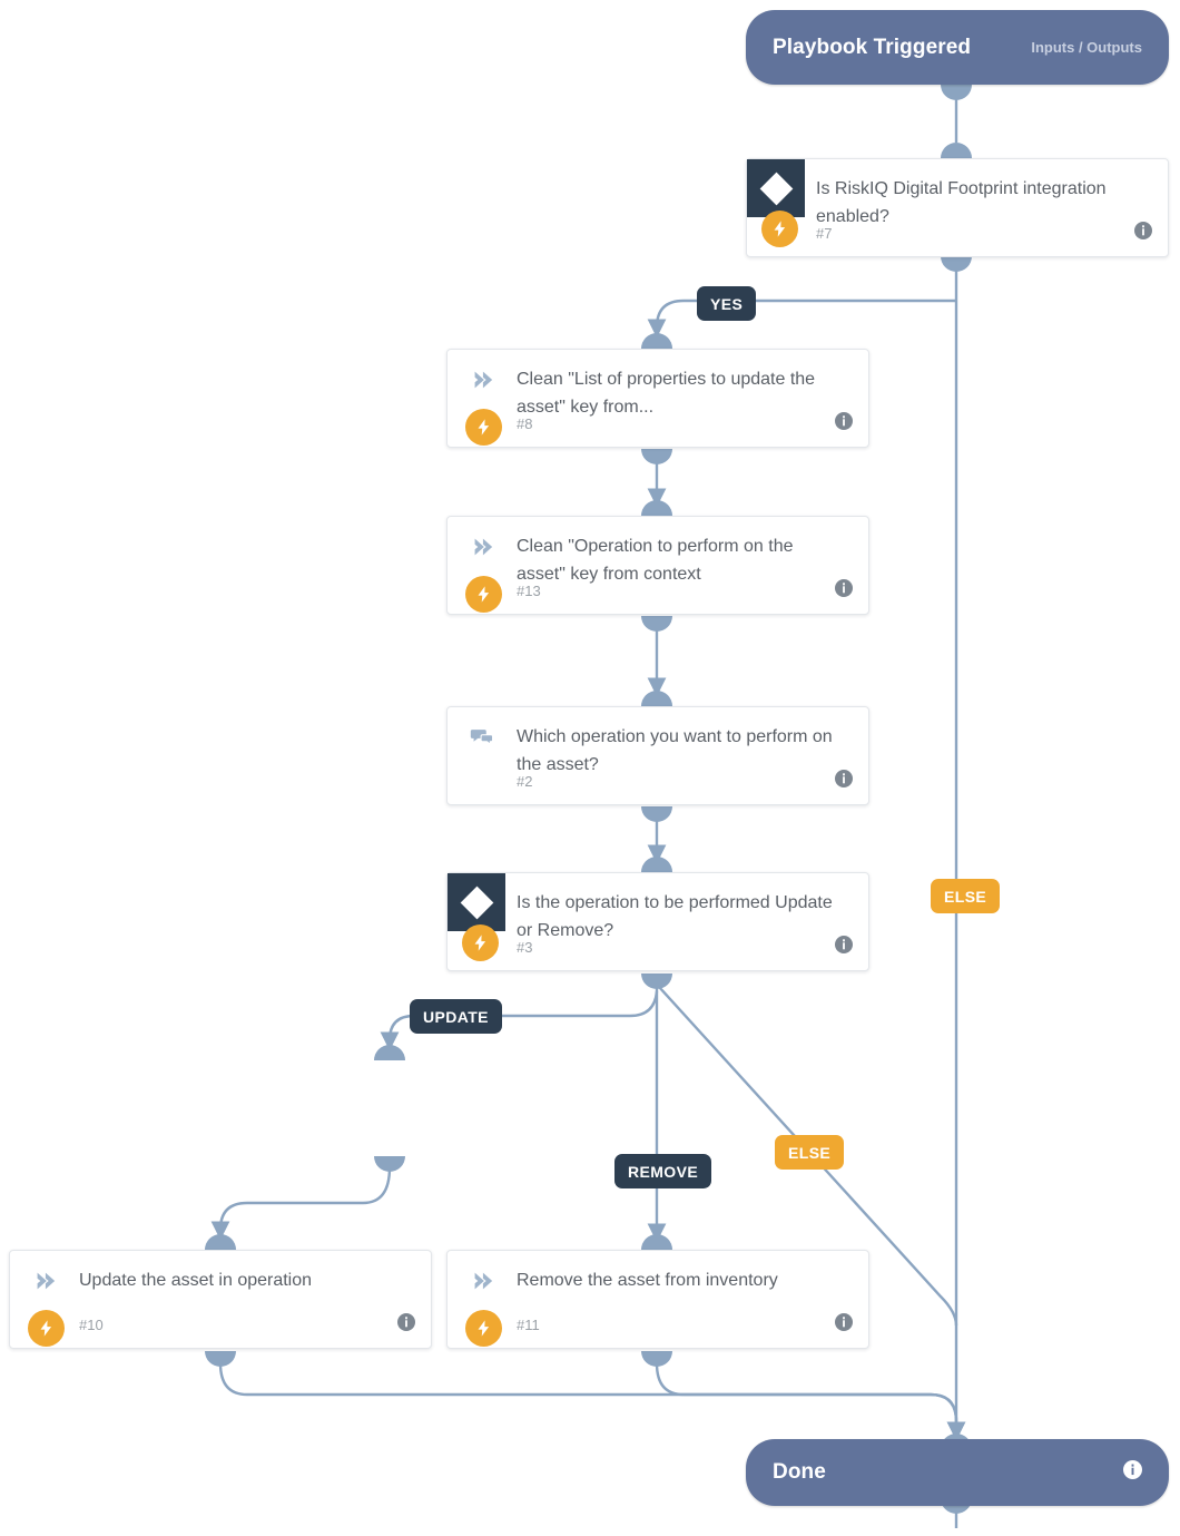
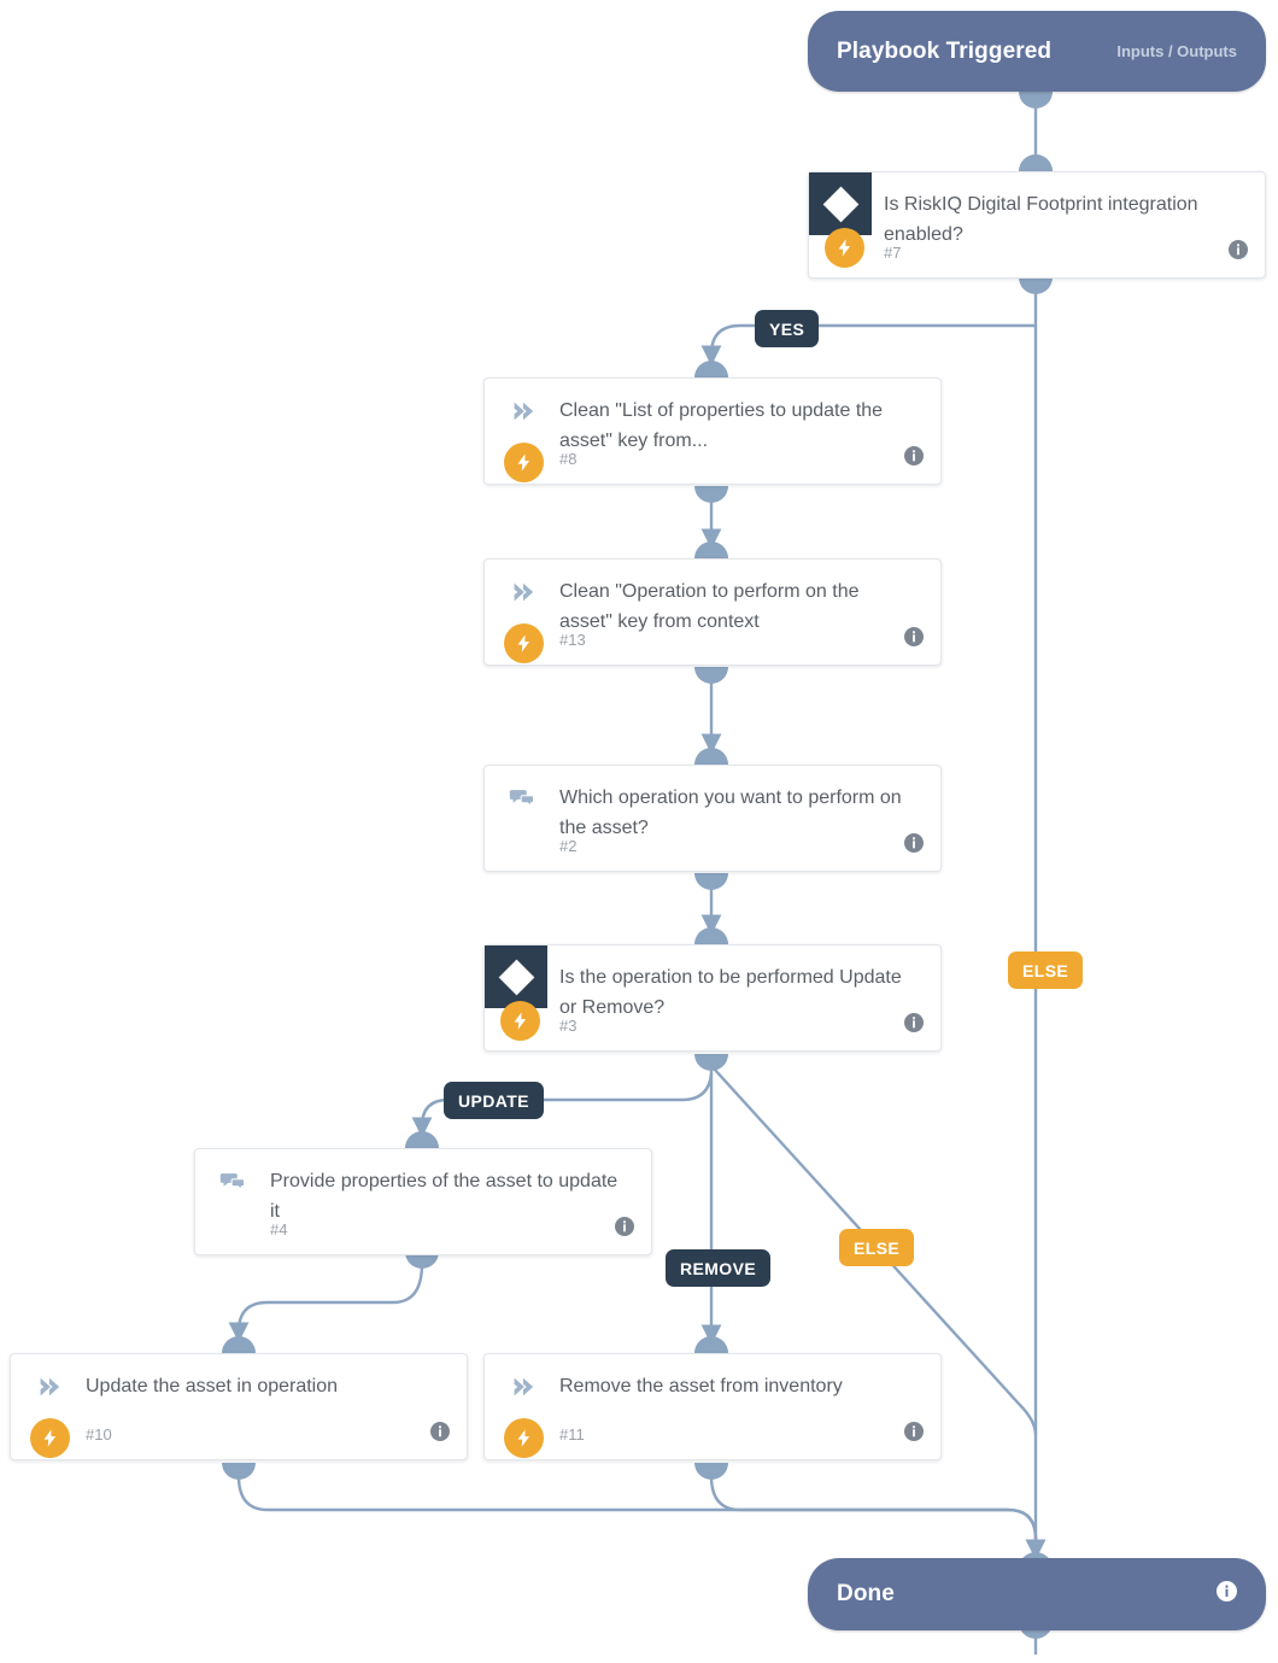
  Playbook Triggered
  Inputs / Outputs
  Is RiskIQ Digital Footprint integration enabled?
  #7
  YES
  ELSE
  Clean "List of properties to update the asset" key from...
  #8
  Clean "Operation to perform on the asset" key from context
  #13
  Which operation you want to perform on the asset?
  #2
  Is the operation to be performed Update or Remove?
  #3
  UPDATE
  REMOVE
  ELSE
+ Provide properties of the asset to update it
+ #4
  Update the asset in operation
  #10
  Remove the asset from inventory
  #11
  Done
